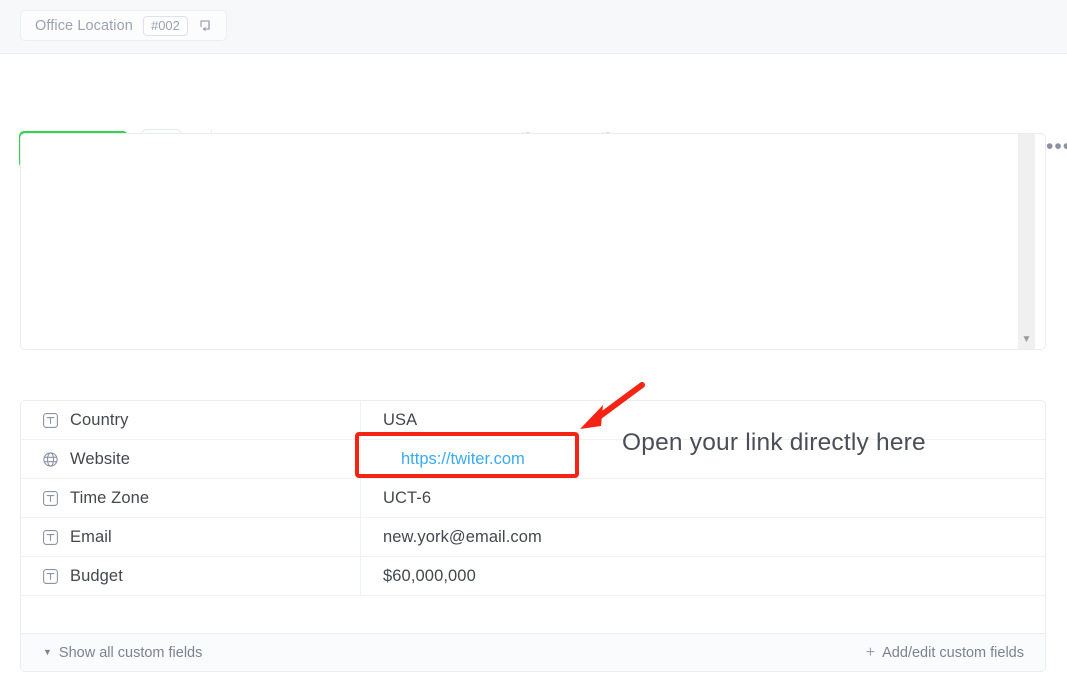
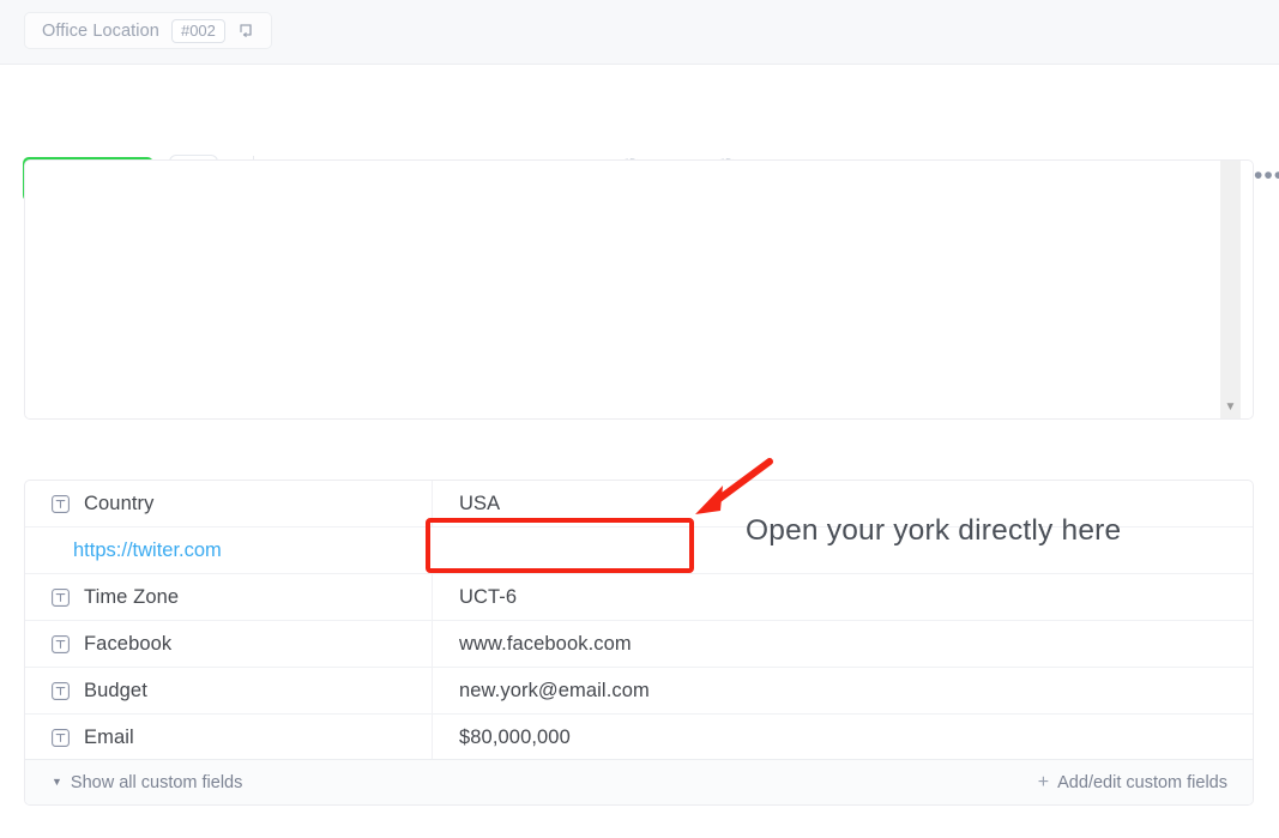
  Office Location
  #002
  ▼
  Country
  USA
- Website
  https://twiter.com
  Time Zone
  UCT-6
+ Facebook
+ www.facebook.com
- Email
+ Budget
  new.york@email.com
- Budget
+ Email
- $60,000,000
+ $80,000,000
  ▼
  Show all custom fields
  +
  Add/edit custom fields
- Open your link directly here
+ Open your york directly here
